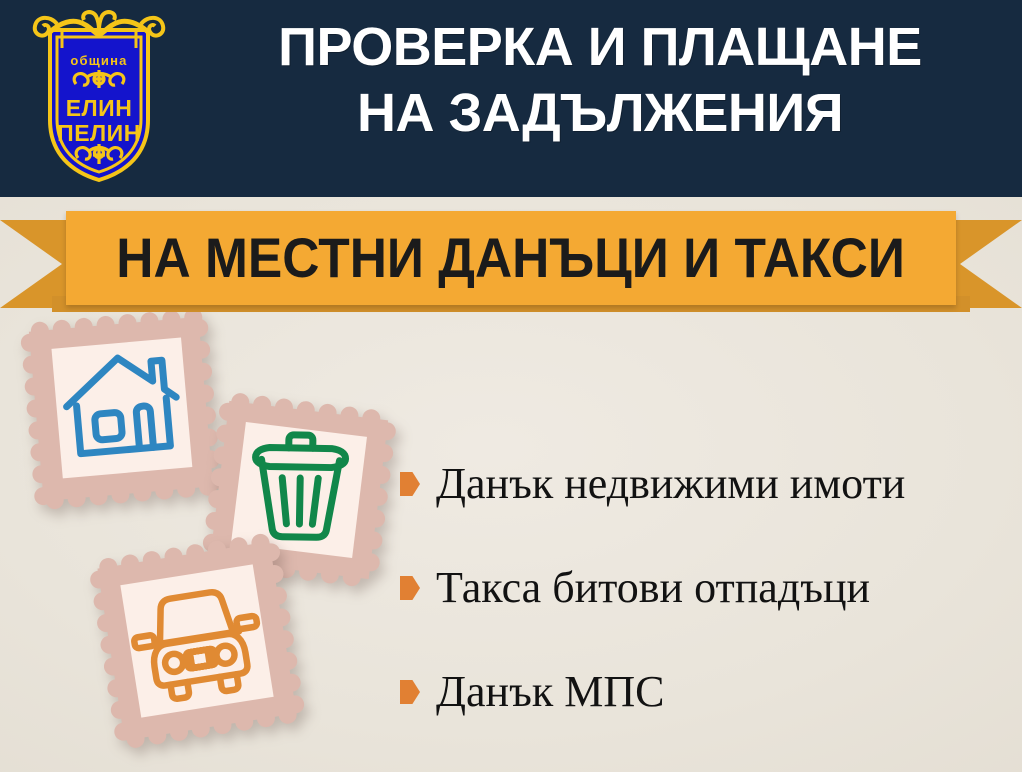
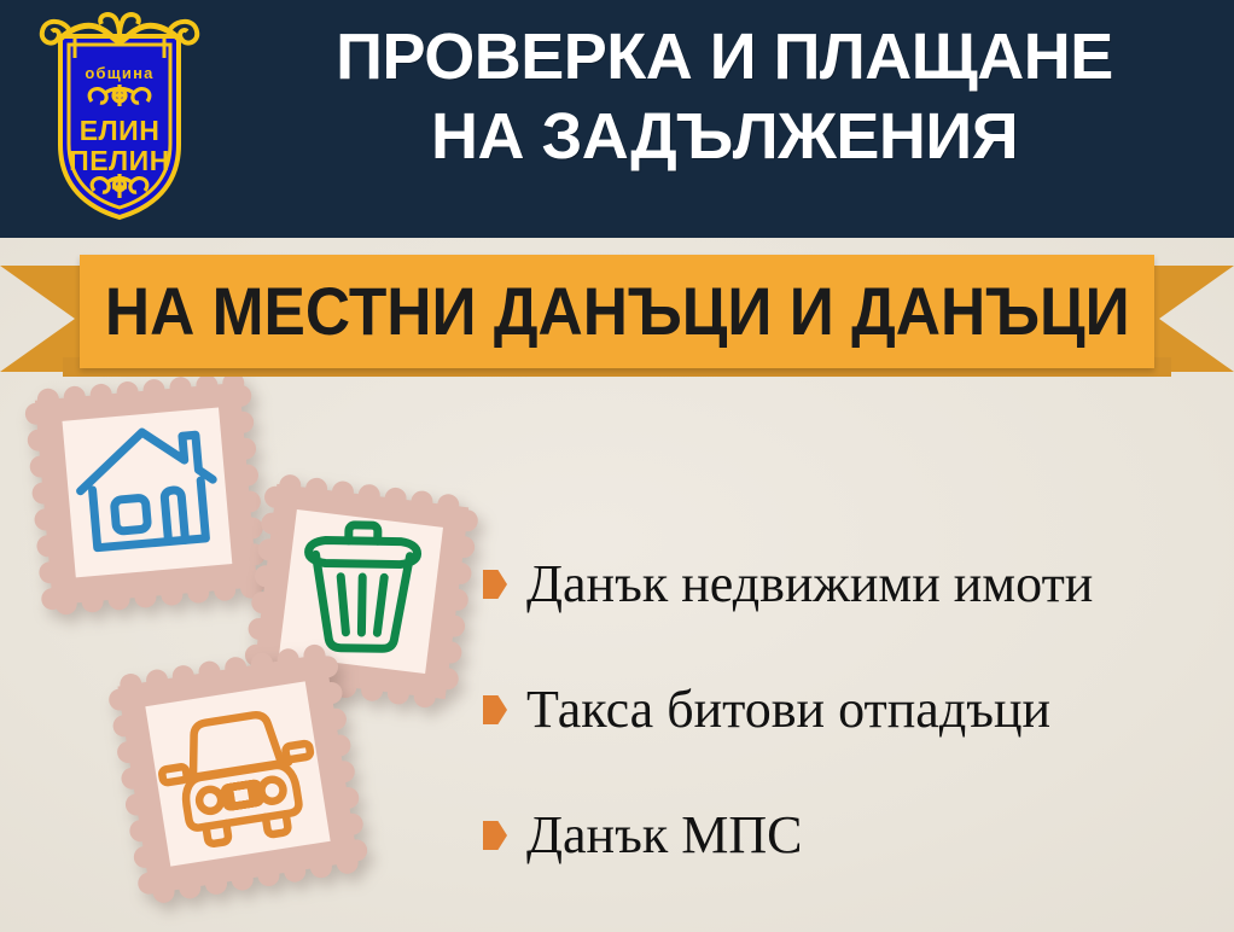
  община
  ЕЛИН
  ПЕЛИН
  ПРОВЕРКА И ПЛАЩАНЕ
  НА ЗАДЪЛЖЕНИЯ
- НА МЕСТНИ ДАНЪЦИ И ТАКСИ
+ НА МЕСТНИ ДАНЪЦИ И ДАНЪЦИ
  Данък недвижими имоти
  Такса битови отпадъци
  Данък МПС
